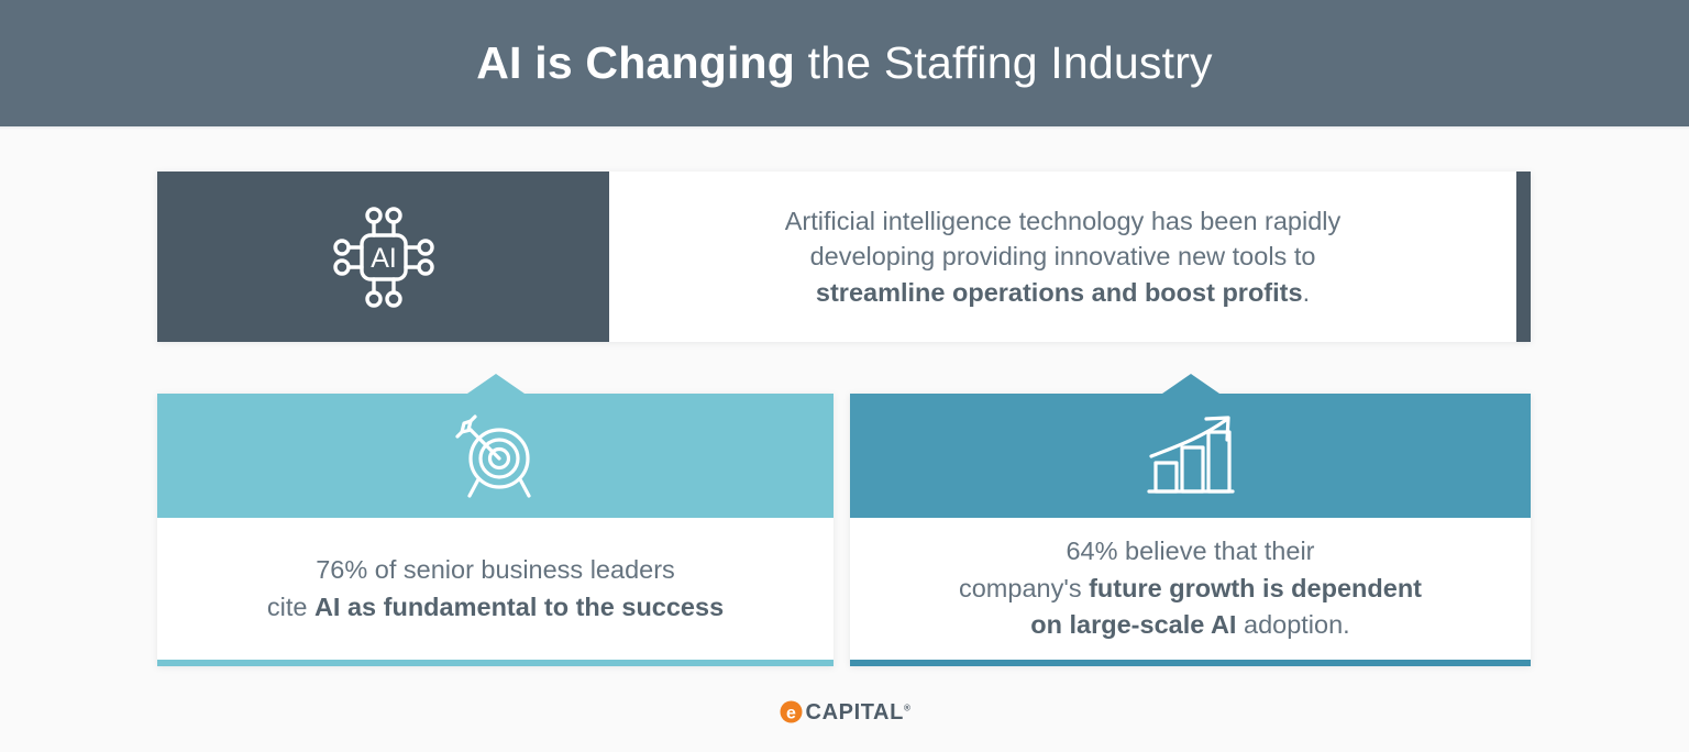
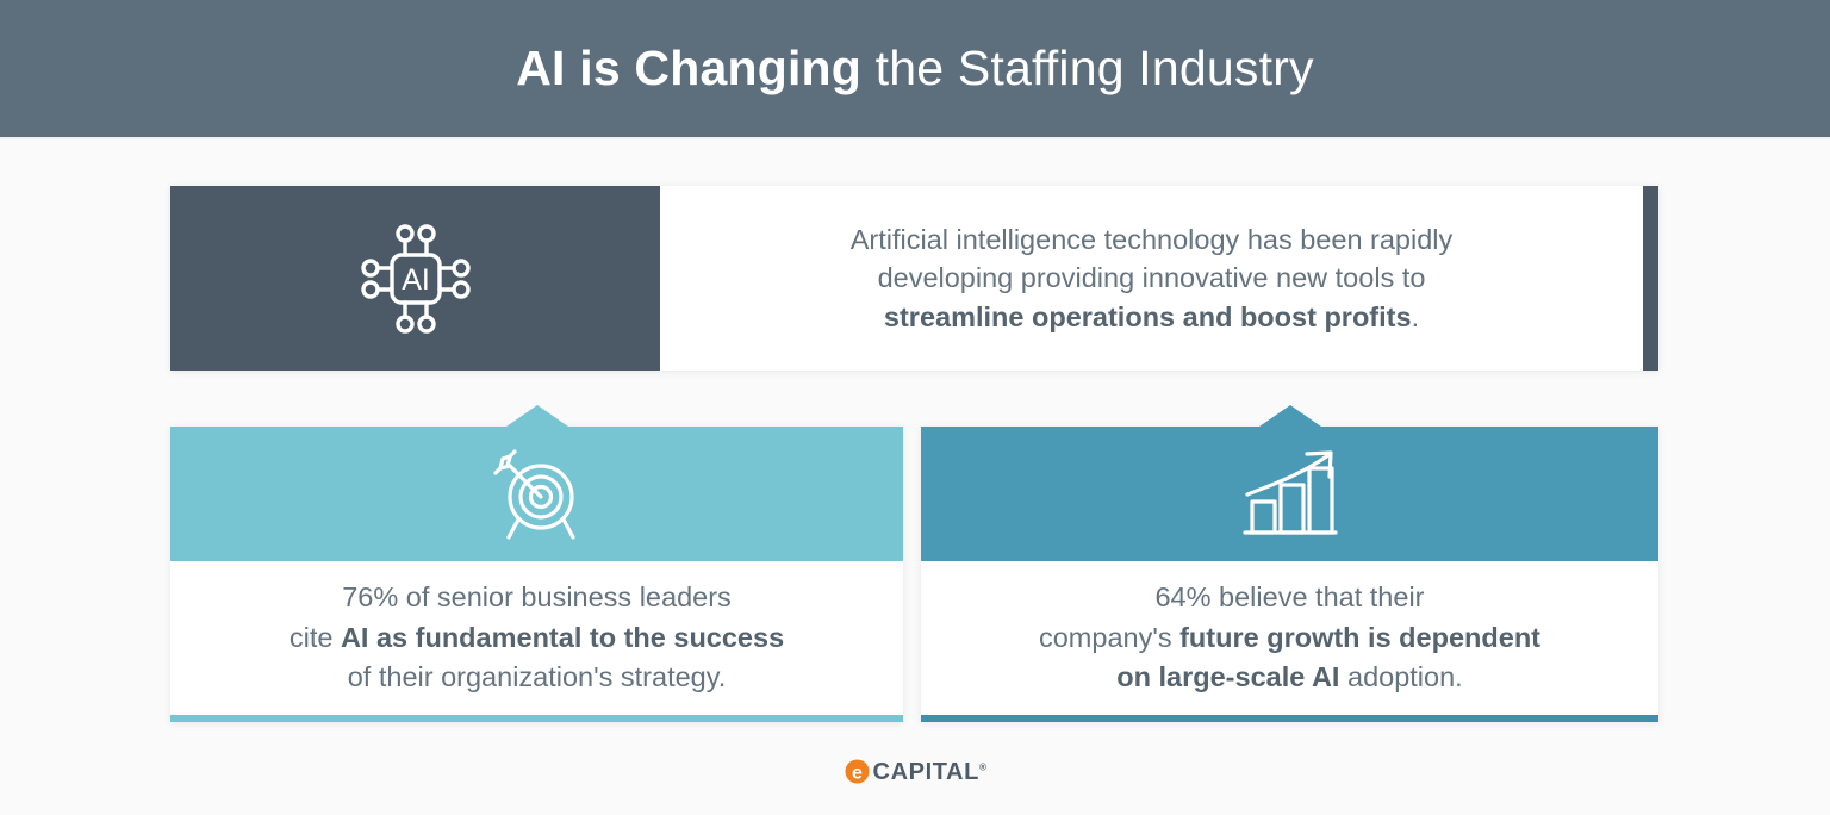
  AI is Changing the Staffing Industry
  AI
  Artificial intelligence technology has been rapidly
  developing providing innovative new tools to
  streamline operations and boost profits.
  76% of senior business leaders
  cite AI as fundamental to the success
+ of their organization's strategy.
  64% believe that their
  company's future growth is dependent
  on large-scale AI adoption.
  e
  CAPITAL®
